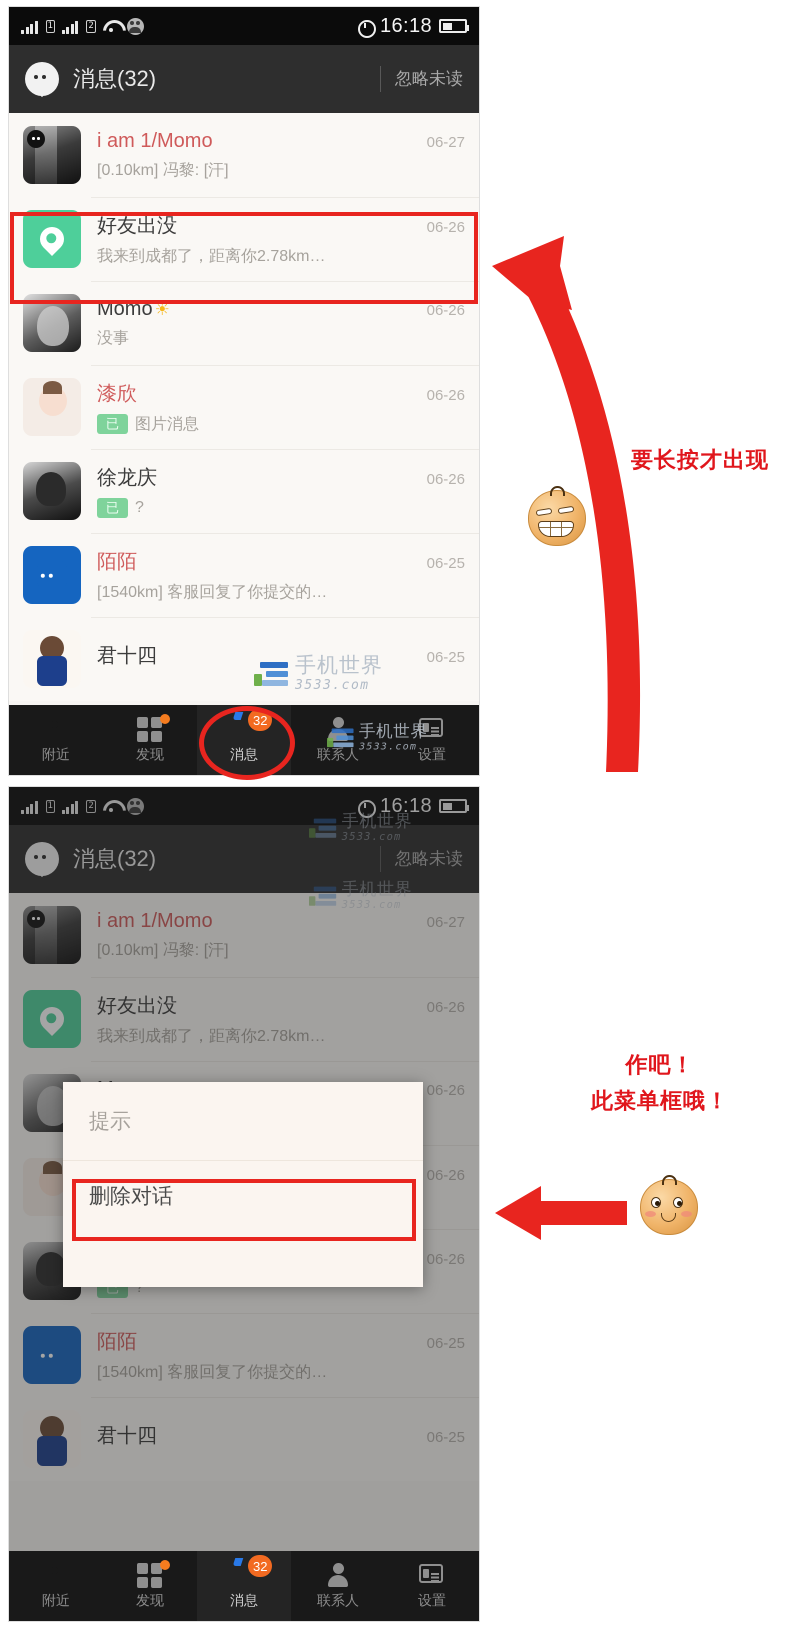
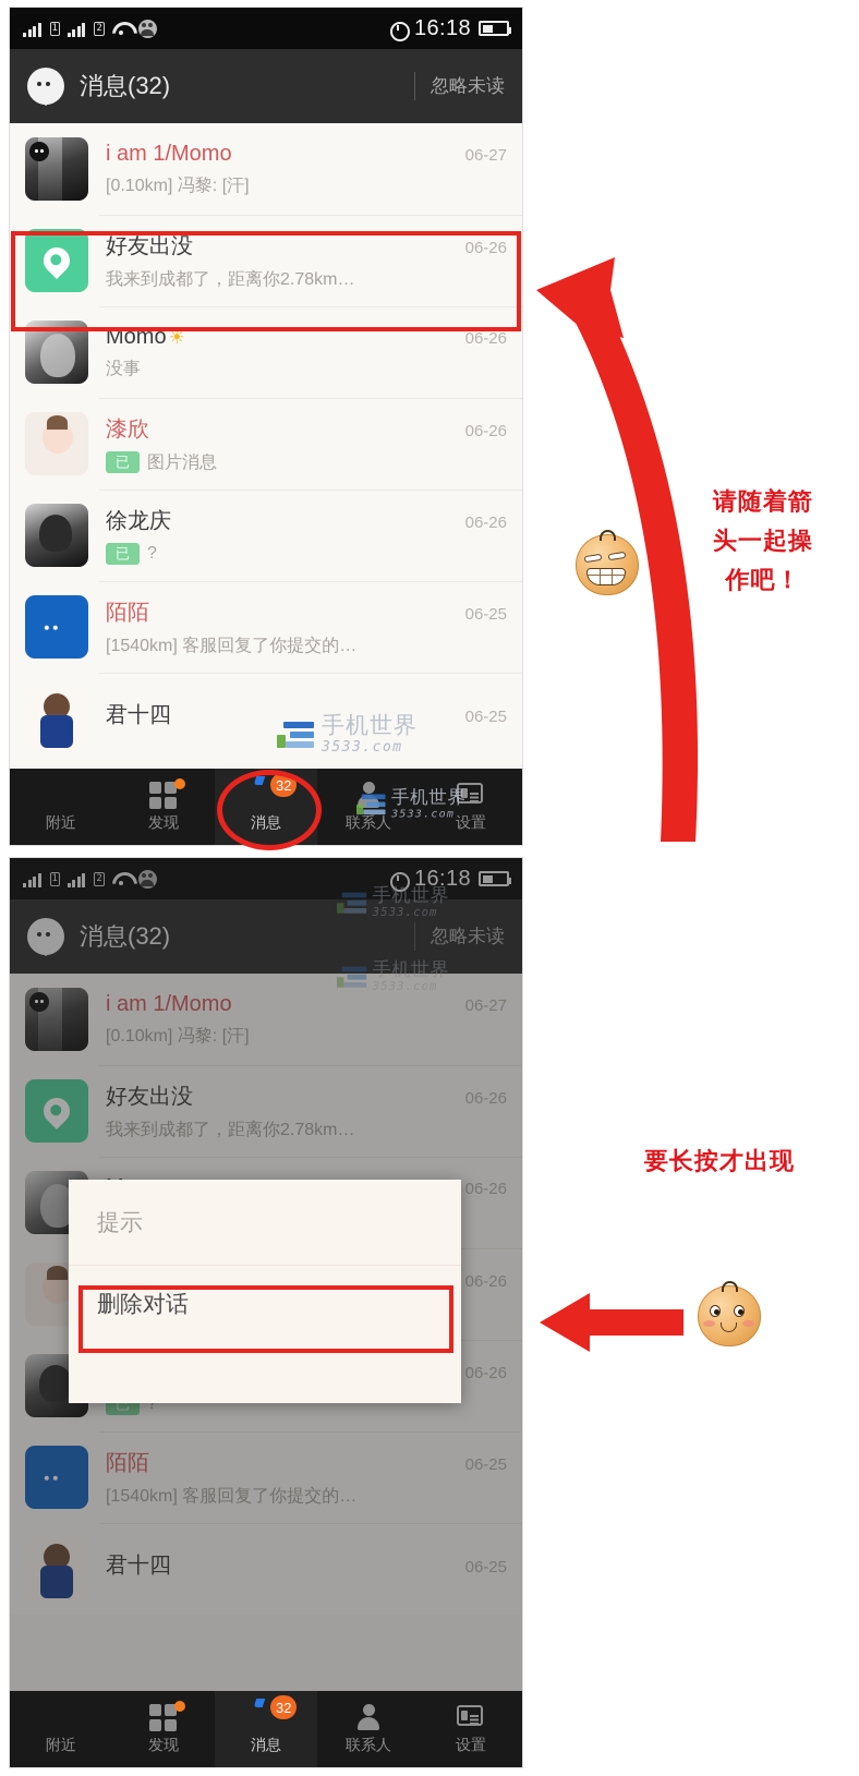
  1
  2
  16:18
  消息(32)
  忽略未读
  i am 1/Momo
  06-27
  [0.10km] 冯黎: [汗]
  好友出没
  06-26
  我来到成都了，距离你2.78km…
  Momo
  ☀
  06-26
  没事
  漆欣
  06-26
  已
  图片消息
  徐龙庆
  06-26
  已
  ?
  陌陌
  06-25
  [1540km] 客服回复了你提交的…
  君十四
  06-25
  手机世界
  3533.com
  附近
  发现
  32
  消息
  联系人
  设置
  手机世界
  3533.com
+ 请随着箭
+ 头一起操
- 要长按才出现
+ 作吧！
  1
  2
  16:18
  消息(32)
  忽略未读
  i am 1/Momo
  06-27
  [0.10km] 冯黎: [汗]
  好友出没
  06-26
  我来到成都了，距离你2.78km…
  06-26
  06-26
  06-26
  已
  ?
  陌陌
  06-25
  [1540km] 客服回复了你提交的…
  君十四
  06-25
  手机世界
  3533.com
  手机世界
  提示
  删除对话
  附近
  发现
  32
  消息
  联系人
  设置
- 作吧！
+ 要长按才出现
- 此菜单框哦！
